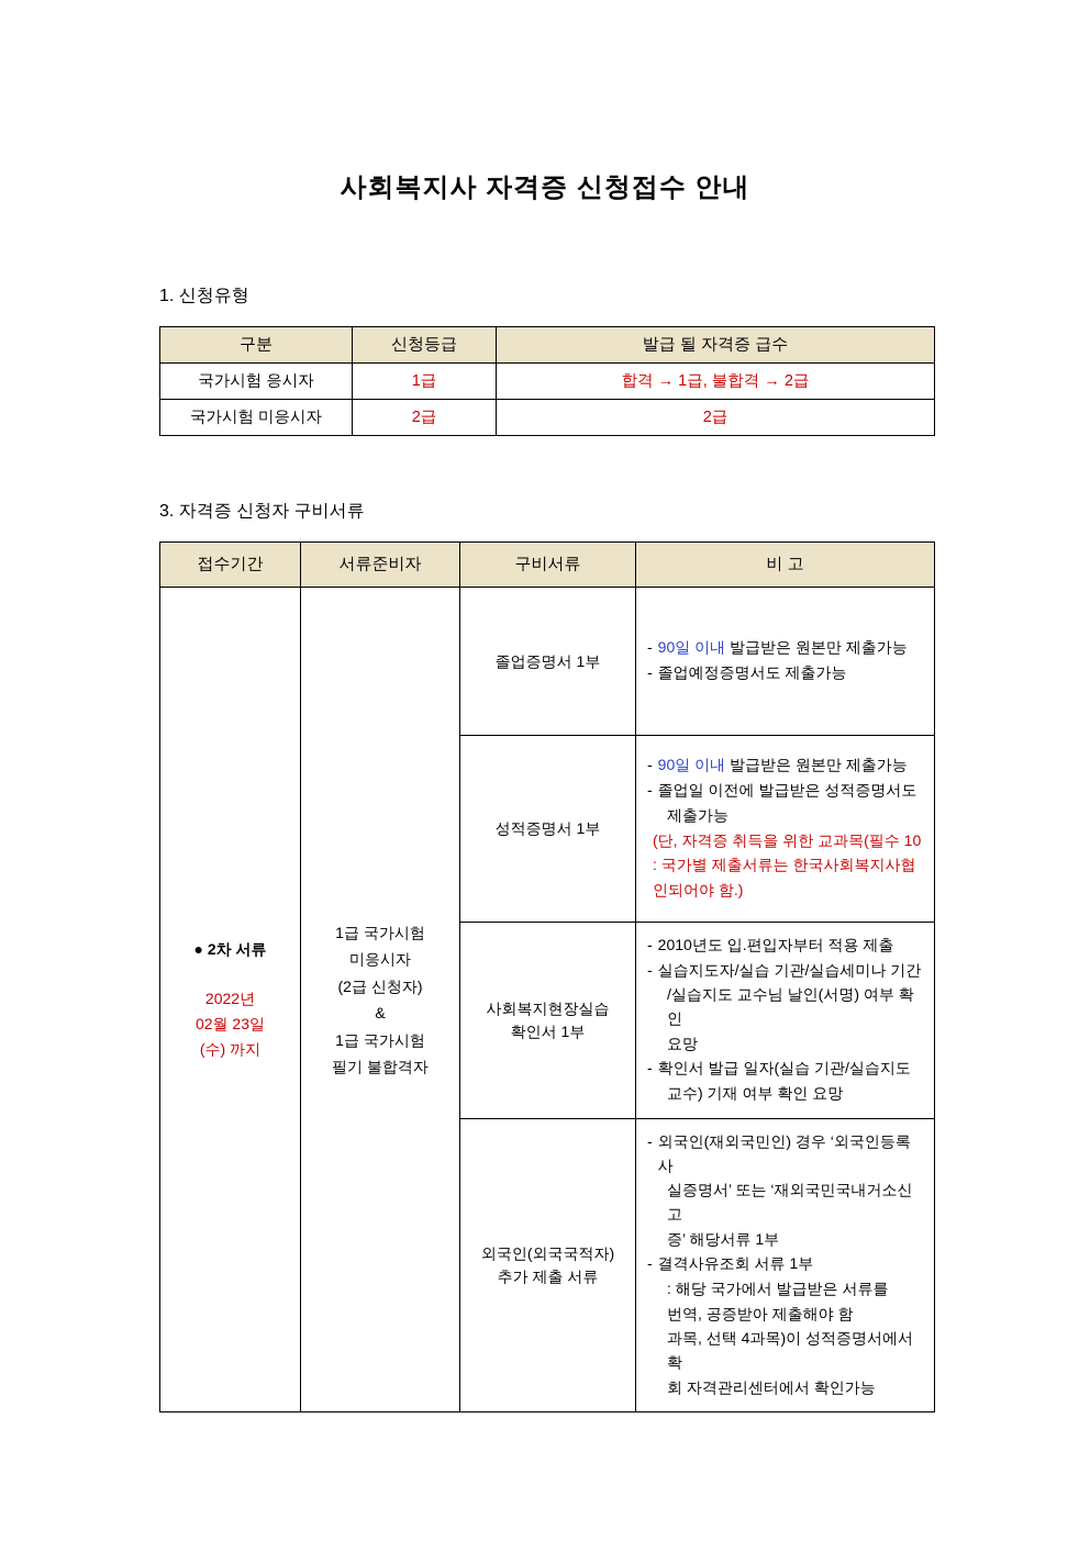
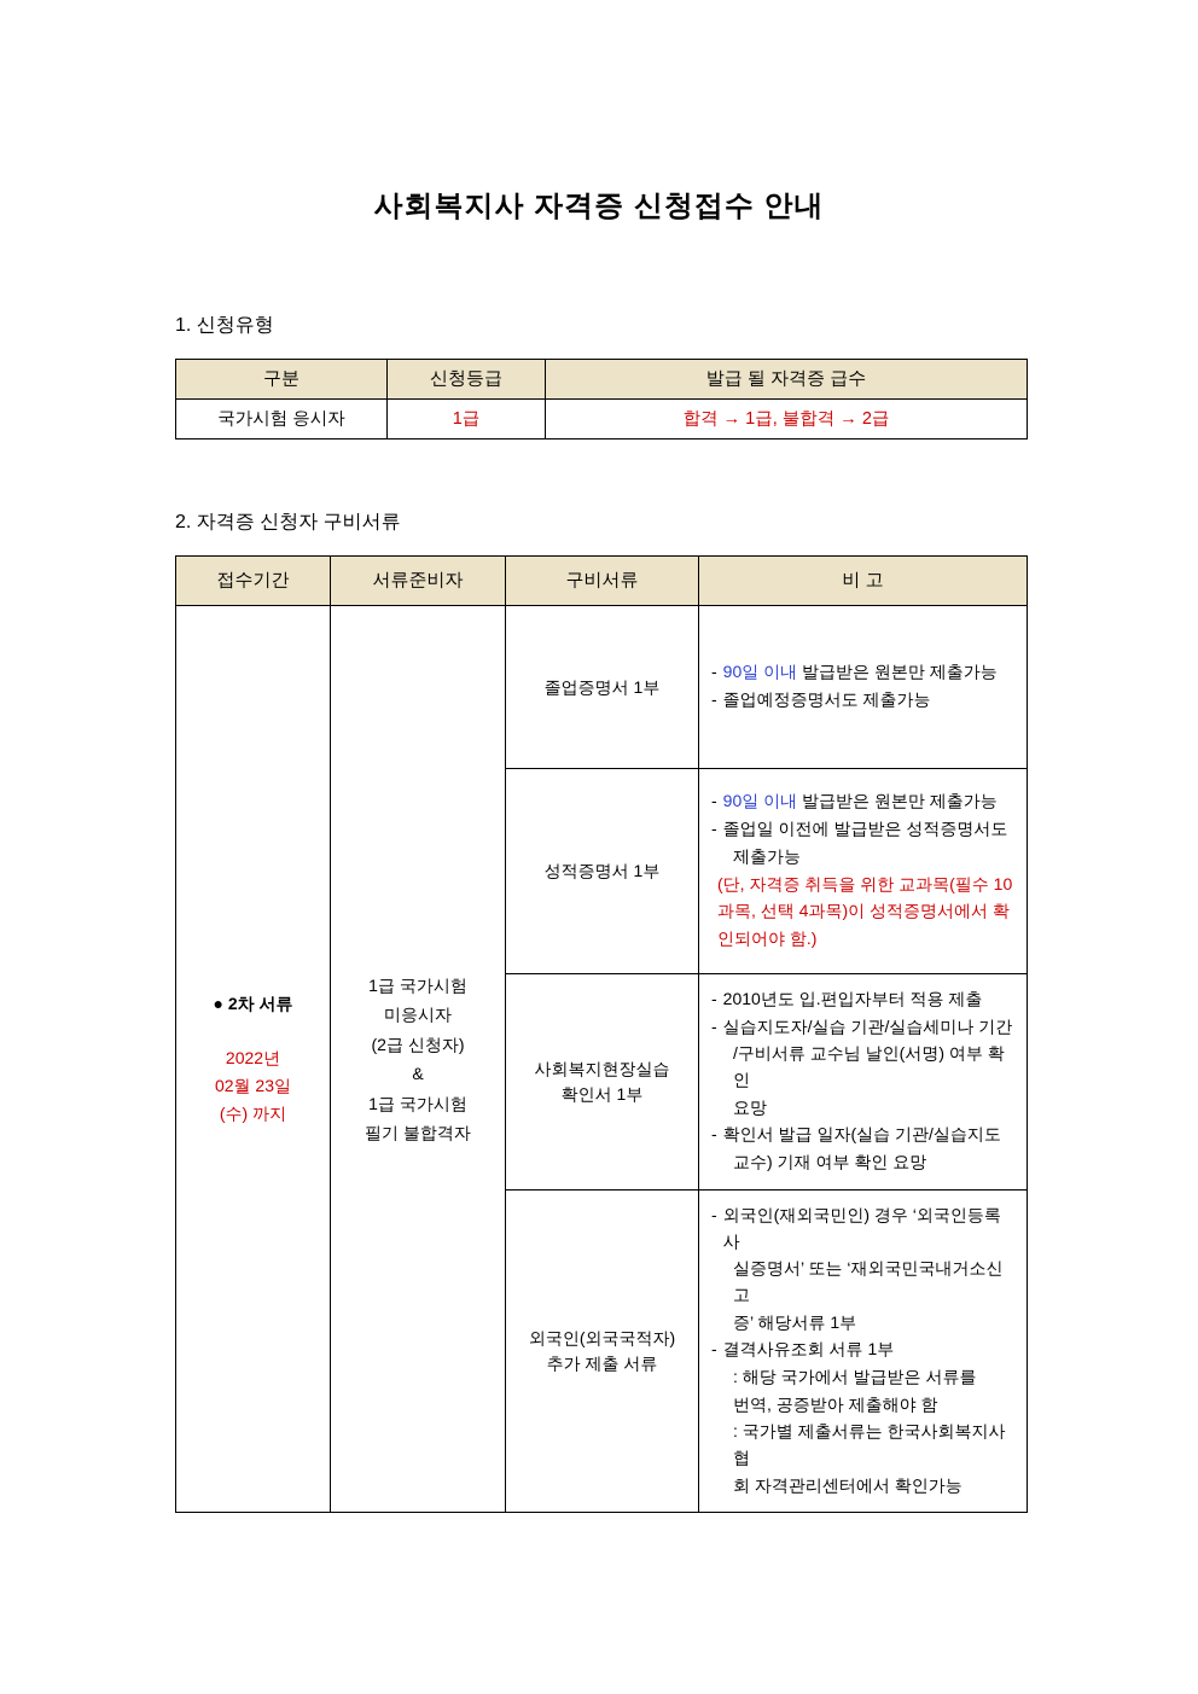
  사회복지사 자격증 신청접수 안내
  1. 신청유형
  구분	신청등급	발급 될 자격증 급수
  국가시험 응시자	1급	합격 → 1급, 불합격 → 2급
- 국가시험 미응시자	2급	2급
- 3. 자격증 신청자 구비서류
+ 2. 자격증 신청자 구비서류
  접수기간	서류준비자	구비서류	비 고
  ● 2차 서류2022년02월 23일(수) 까지	1급 국가시험미응시자(2급 신청자)&1급 국가시험필기 불합격자	졸업증명서 1부	- 90일 이내 발급받은 원본만 제출가능- 졸업예정증명서도 제출가능
- 성적증명서 1부	- 90일 이내 발급받은 원본만 제출가능- 졸업일 이전에 발급받은 성적증명서도제출가능(단, 자격증 취득을 위한 교과목(필수 10: 국가별 제출서류는 한국사회복지사협인되어야 함.)
+ 성적증명서 1부	- 90일 이내 발급받은 원본만 제출가능- 졸업일 이전에 발급받은 성적증명서도제출가능(단, 자격증 취득을 위한 교과목(필수 10과목, 선택 4과목)이 성적증명서에서 확인되어야 함.)
- 사회복지현장실습확인서 1부	- 2010년도 입.편입자부터 적용 제출- 실습지도자/실습 기관/실습세미나 기간/실습지도 교수님 날인(서명) 여부 확인요망- 확인서 발급 일자(실습 기관/실습지도교수) 기재 여부 확인 요망
+ 사회복지현장실습확인서 1부	- 2010년도 입.편입자부터 적용 제출- 실습지도자/실습 기관/실습세미나 기간/구비서류 교수님 날인(서명) 여부 확인요망- 확인서 발급 일자(실습 기관/실습지도교수) 기재 여부 확인 요망
- 외국인(외국국적자)추가 제출 서류	- 외국인(재외국민인) 경우 ‘외국인등록사실증명서’ 또는 ‘재외국민국내거소신고증’ 해당서류 1부- 결격사유조회 서류 1부: 해당 국가에서 발급받은 서류를 번역, 공증받아 제출해야 함과목, 선택 4과목)이 성적증명서에서 확 회 자격관리센터에서 확인가능
+ 외국인(외국국적자)추가 제출 서류	- 외국인(재외국민인) 경우 ‘외국인등록사실증명서’ 또는 ‘재외국민국내거소신고증’ 해당서류 1부- 결격사유조회 서류 1부: 해당 국가에서 발급받은 서류를 번역, 공증받아 제출해야 함: 국가별 제출서류는 한국사회복지사협 회 자격관리센터에서 확인가능
